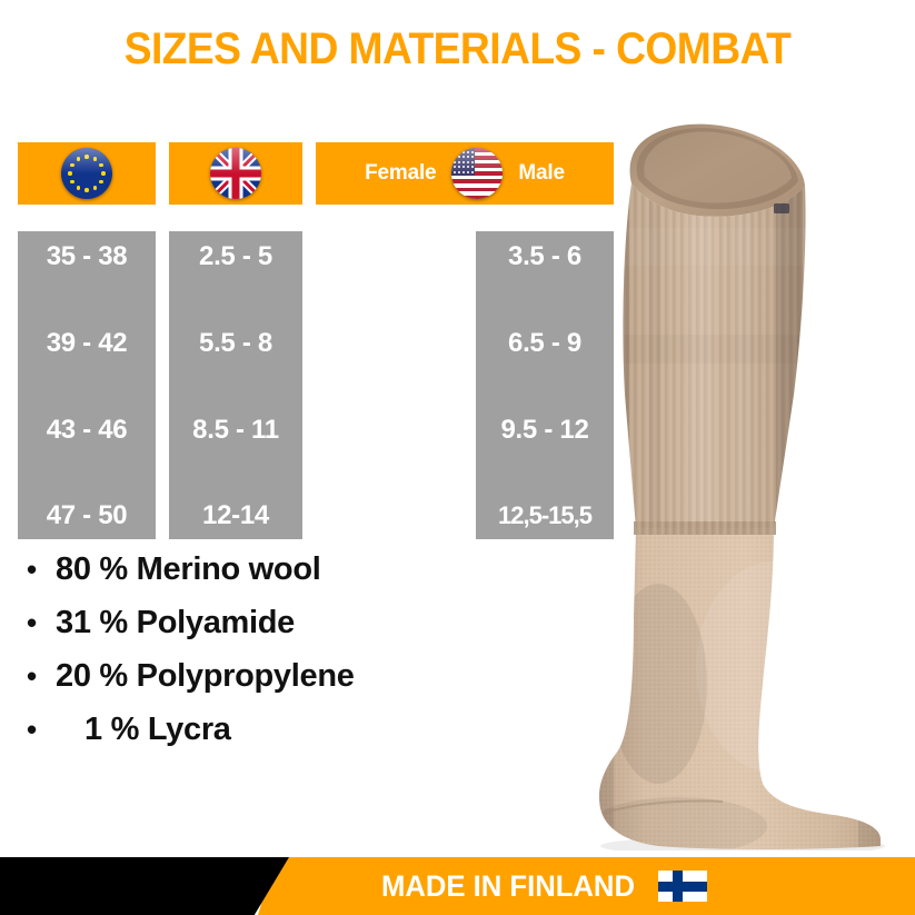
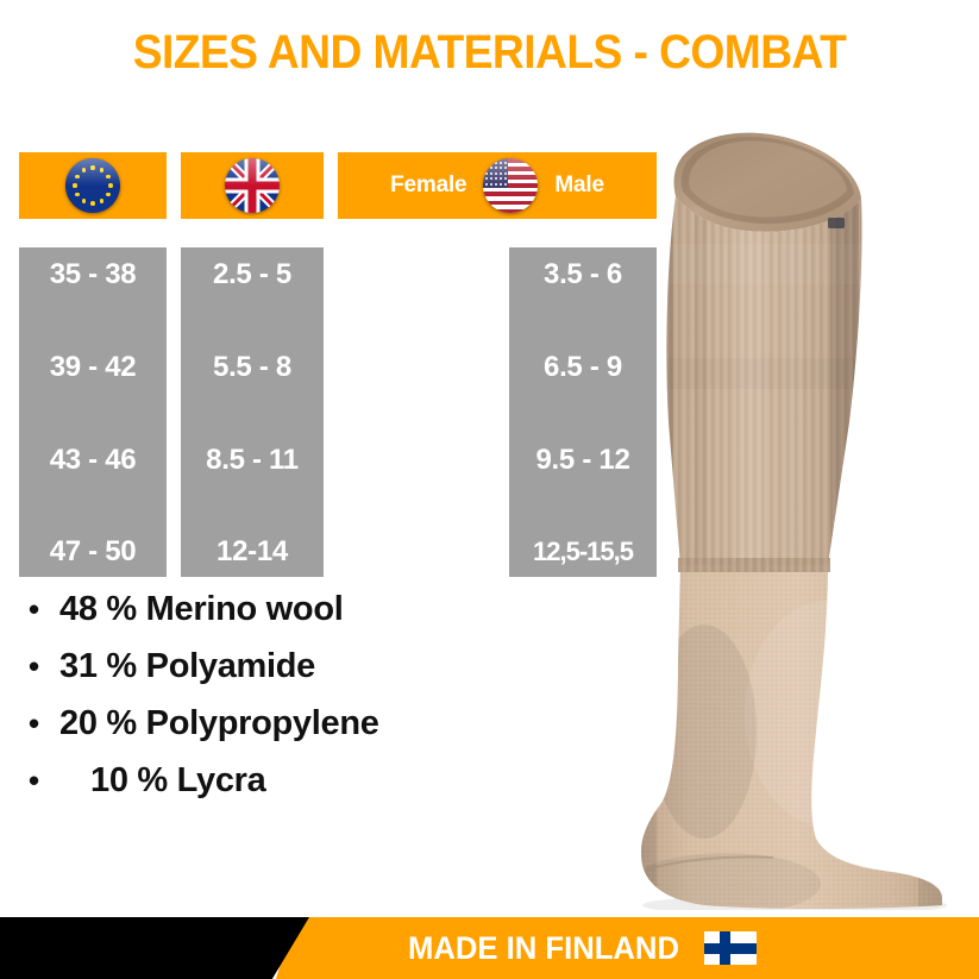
  SIZES AND MATERIALS - COMBAT
  Female
  Male
  35 - 38
  39 - 42
  43 - 46
  47 - 50
  2.5 - 5
  5.5 - 8
  8.5 - 11
  12-14
  3.5 - 6
  6.5 - 9
  9.5 - 12
  12,5-15,5
  •
- 80 % Merino wool
+ 48 % Merino wool
  •
  31 % Polyamide
  •
  20 % Polypropylene
  •
- 1 % Lycra
+ 10 % Lycra
  MADE IN FINLAND
